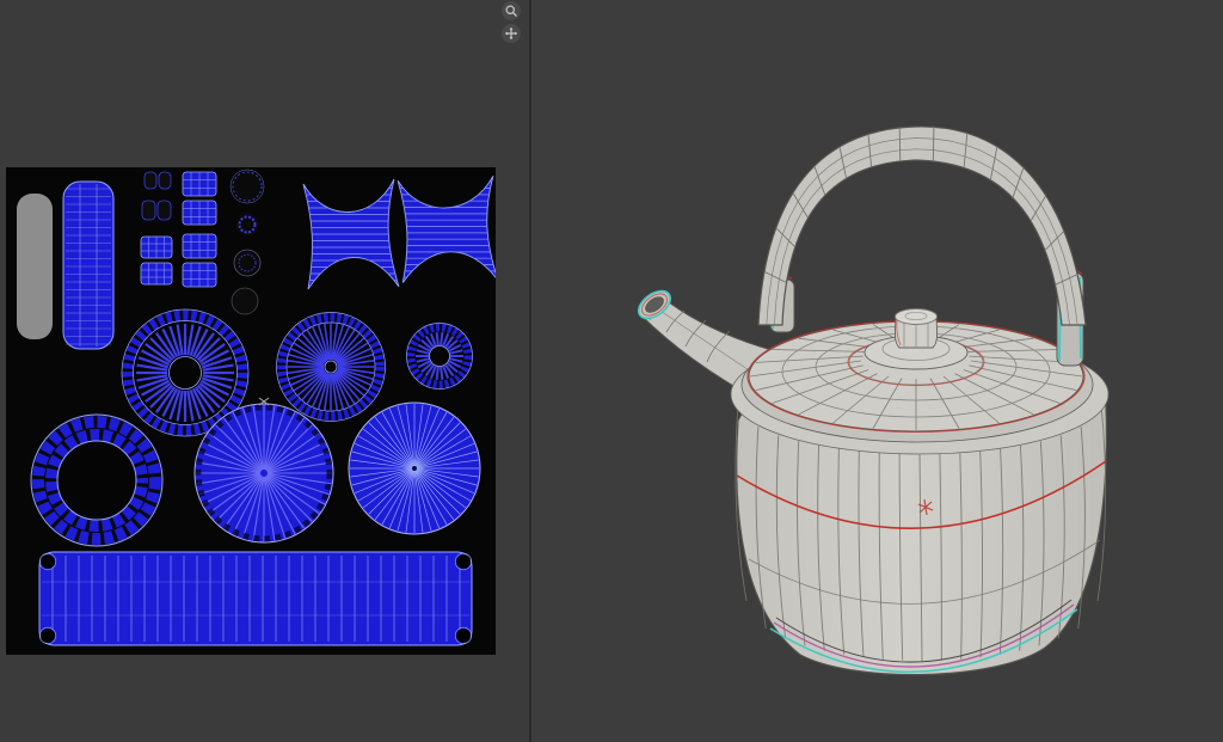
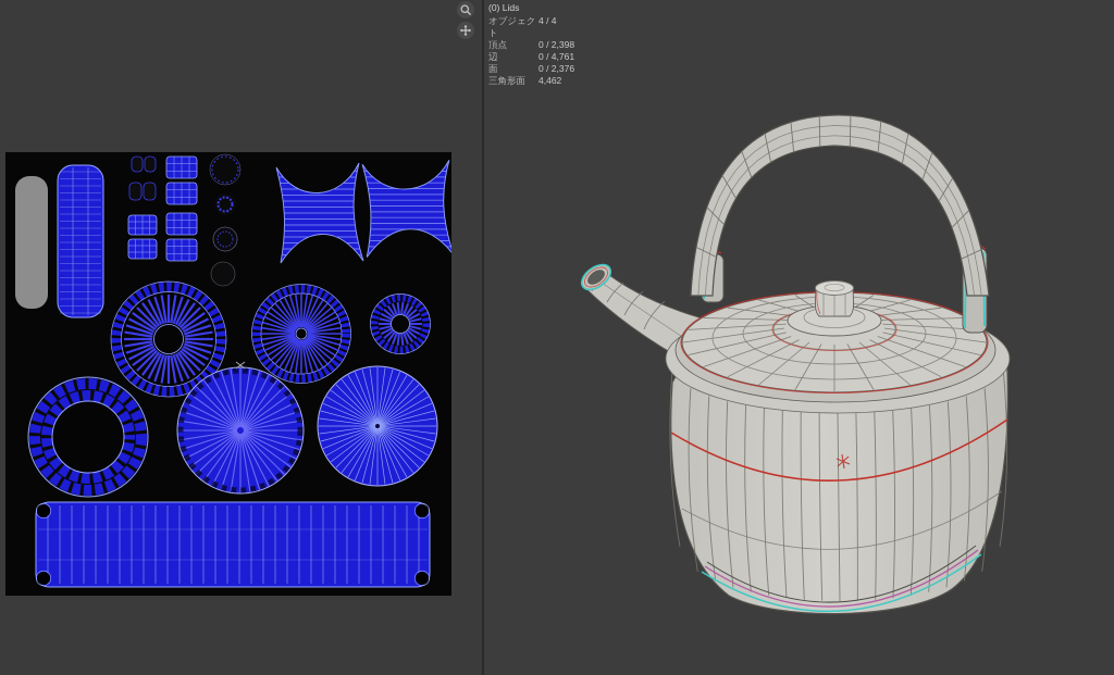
+ (0) Lids
+ オブジェクト
+ 4 / 4
+ 頂点
+ 0 / 2,398
+ 辺
+ 0 / 4,761
+ 面
+ 0 / 2,376
+ 三角形面
+ 4,462
